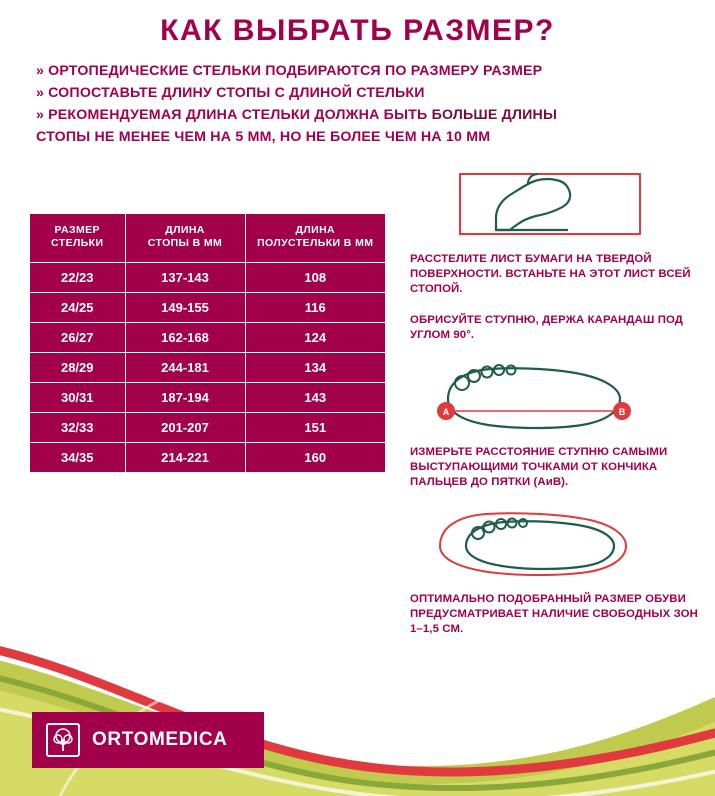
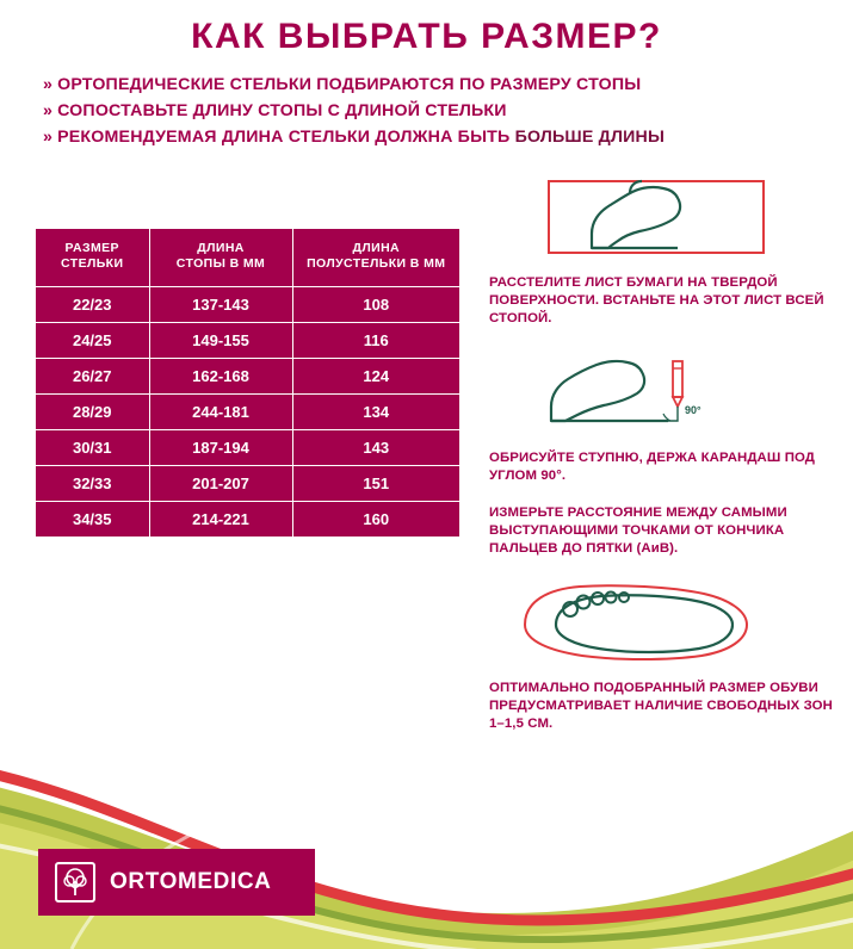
  КАК ВЫБРАТЬ РАЗМЕР?
- » ОРТОПЕДИЧЕСКИЕ СТЕЛЬКИ ПОДБИРАЮТСЯ ПО РАЗМЕРУ РАЗМЕР
+ » ОРТОПЕДИЧЕСКИЕ СТЕЛЬКИ ПОДБИРАЮТСЯ ПО РАЗМЕРУ СТОПЫ
  » СОПОСТАВЬТЕ ДЛИНУ СТОПЫ С ДЛИНОЙ СТЕЛЬКИ
  » РЕКОМЕНДУЕМАЯ ДЛИНА СТЕЛЬКИ ДОЛЖНА БЫТЬ БОЛЬШЕ ДЛИНЫ
- СТОПЫ НЕ МЕНЕЕ ЧЕМ НА 5 ММ, НО НЕ БОЛЕЕ ЧЕМ НА 10 ММ
  РАЗМЕР СТЕЛЬКИ	ДЛИНА СТОПЫ В ММ	ДЛИНА ПОЛУСТЕЛЬКИ В ММ
  22/23	137-143	108
  24/25	149-155	116
  26/27	162-168	124
  28/29	244-181	134
  30/31	187-194	143
  32/33	201-207	151
  34/35	214-221	160
  РАССТЕЛИТЕ ЛИСТ БУМАГИ НА ТВЕРДОЙ ПОВЕРХНОСТИ. ВСТАНЬТЕ НА ЭТОТ ЛИСТ ВСЕЙ СТОПОЙ.
+ 90°
  ОБРИСУЙТЕ СТУПНЮ, ДЕРЖА КАРАНДАШ ПОД УГЛОМ 90°.
- A
- B
- ИЗМЕРЬТЕ РАССТОЯНИЕ СТУПНЮ САМЫМИ ВЫСТУПАЮЩИМИ ТОЧКАМИ ОТ КОНЧИКА ПАЛЬЦЕВ ДО ПЯТКИ (АиВ).
+ ИЗМЕРЬТЕ РАССТОЯНИЕ МЕЖДУ САМЫМИ ВЫСТУПАЮЩИМИ ТОЧКАМИ ОТ КОНЧИКА ПАЛЬЦЕВ ДО ПЯТКИ (АиВ).
  ОПТИМАЛЬНО ПОДОБРАННЫЙ РАЗМЕР ОБУВИ ПРЕДУСМАТРИВАЕТ НАЛИЧИЕ СВОБОДНЫХ ЗОН 1–1,5 СМ.
  ORTOMEDICA
